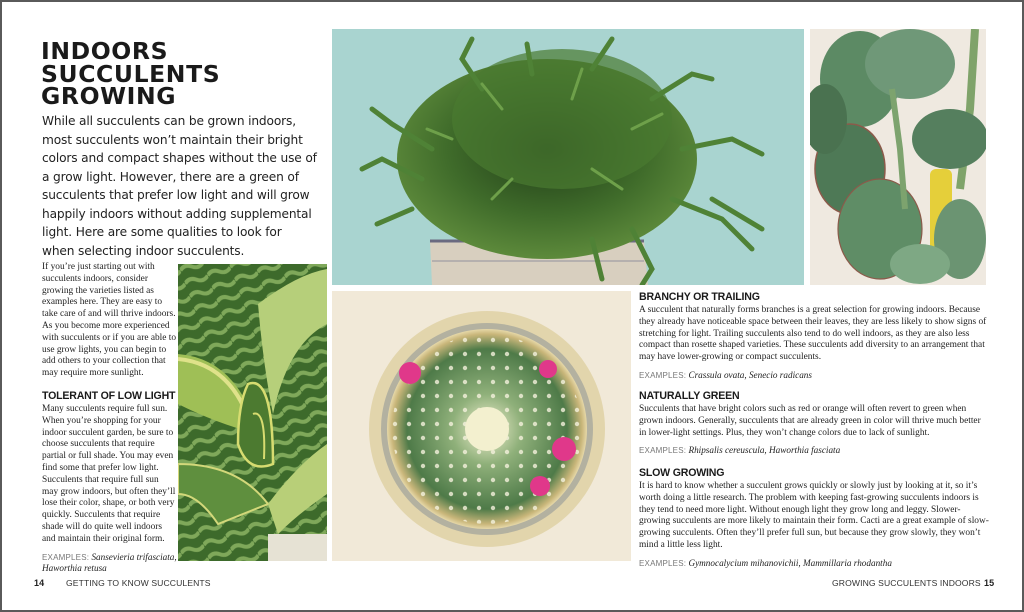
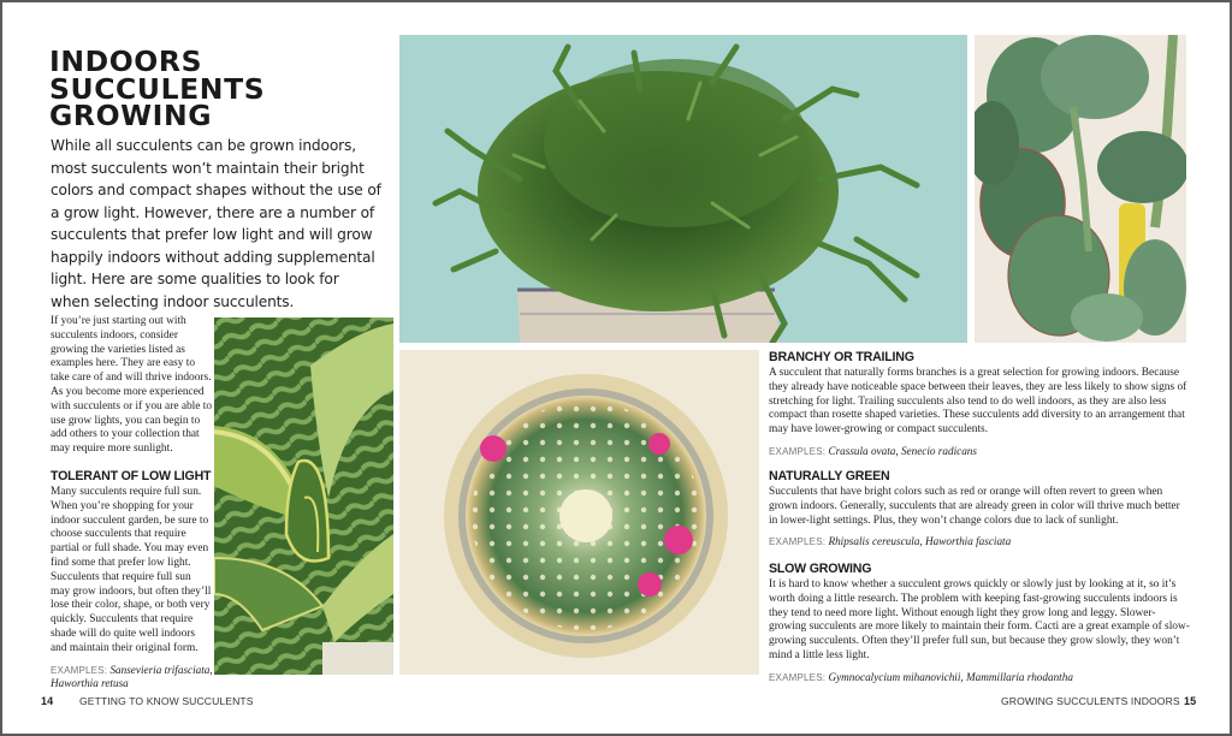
  INDOORS
  SUCCULENTS
  GROWING
- While all succulents can be grown indoors, most succulents won’t maintain their bright colors and compact shapes without the use of a grow light. However, there are a green of succulents that prefer low light and will grow happily indoors without adding supplemental light. Here are some qualities to look for when selecting indoor succulents.
+ While all succulents can be grown indoors, most succulents won’t maintain their bright colors and compact shapes without the use of a grow light. However, there are a number of succulents that prefer low light and will grow happily indoors without adding supplemental light. Here are some qualities to look for when selecting indoor succulents.
  If you’re just starting out with succulents indoors, consider growing the varieties listed as examples here. They are easy to take care of and will thrive indoors. As you become more experienced with succulents or if you are able to use grow lights, you can begin to add others to your collection that may require more sunlight.
  TOLERANT OF LOW LIGHT
  Many succulents require full sun. When you’re shopping for your indoor succulent garden, be sure to choose succulents that require partial or full shade. You may even find some that prefer low light. Succulents that require full sun may grow indoors, but often they’ll lose their color, shape, or both very quickly. Succulents that require shade will do quite well indoors and maintain their original form.
  EXAMPLES: Sansevieria trifasciata, Haworthia retusa
  BRANCHY OR TRAILING
  A succulent that naturally forms branches is a great selection for growing indoors. Because they already have noticeable space between their leaves, they are less likely to show signs of stretching for light. Trailing succulents also tend to do well indoors, as they are also less compact than rosette shaped varieties. These succulents add diversity to an arrangement that may have lower-growing or compact succulents.
  EXAMPLES: Crassula ovata, Senecio radicans
  NATURALLY GREEN
  Succulents that have bright colors such as red or orange will often revert to green when grown indoors. Generally, succulents that are already green in color will thrive much better in lower-light settings. Plus, they won’t change colors due to lack of sunlight.
  EXAMPLES: Rhipsalis cereuscula, Haworthia fasciata
  SLOW GROWING
  It is hard to know whether a succulent grows quickly or slowly just by looking at it, so it’s worth doing a little research. The problem with keeping fast-growing succulents indoors is they tend to need more light. Without enough light they grow long and leggy. Slower-growing succulents are more likely to maintain their form. Cacti are a great example of slow-growing succulents. Often they’ll prefer full sun, but because they grow slowly, they won’t mind a little less light.
  EXAMPLES: Gymnocalycium mihanovichii, Mammillaria rhodantha
  14
  GETTING TO KNOW SUCCULENTS
  GROWING SUCCULENTS INDOORS
  15
